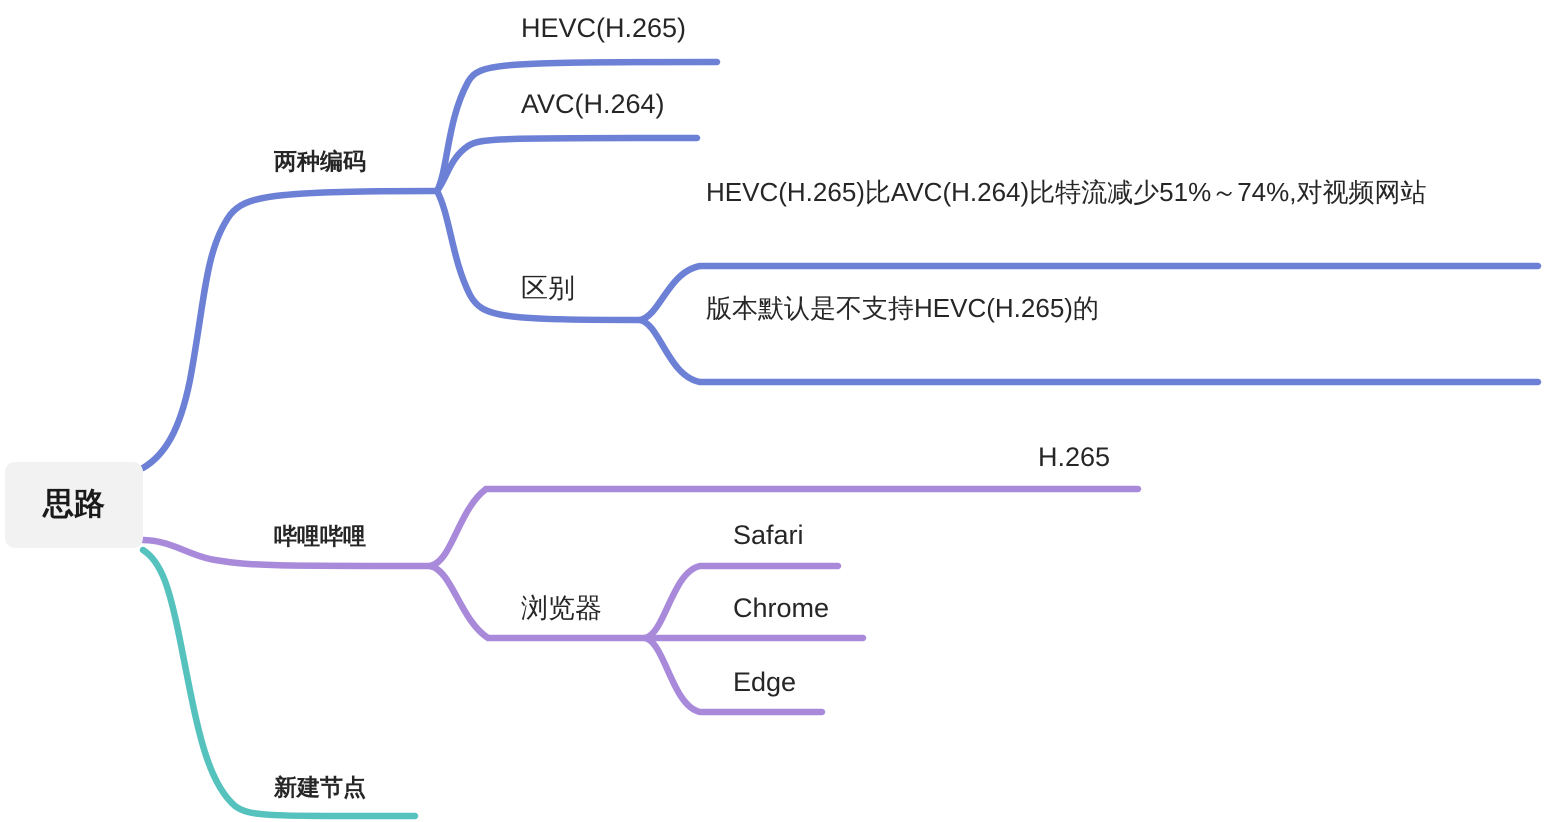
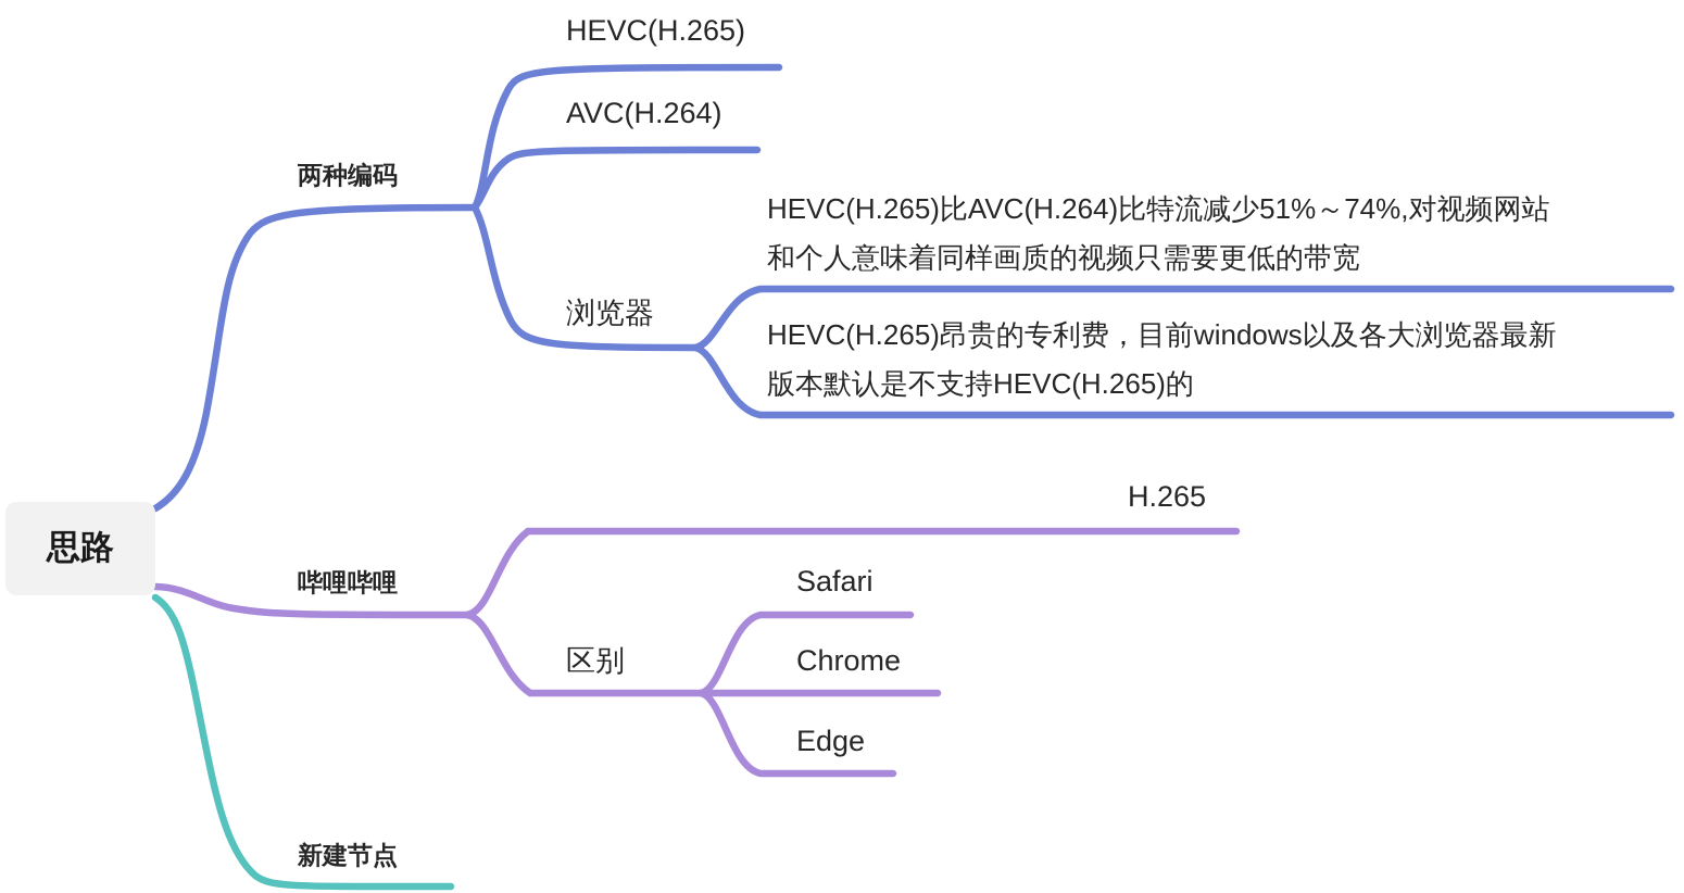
  思路
  两种编码
  哔哩哔哩
  新建节点
  HEVC(H.265)
  AVC(H.264)
- 区别
+ 浏览器
  HEVC(H.265)比AVC(H.264)比特流减少51%～74%,对视频网站
+ 和个人意味着同样画质的视频只需要更低的带宽
+ HEVC(H.265)昂贵的专利费，目前windows以及各大浏览器最新
  版本默认是不支持HEVC(H.265)的
  H.265
- 浏览器
+ 区别
  Safari
  Chrome
  Edge
